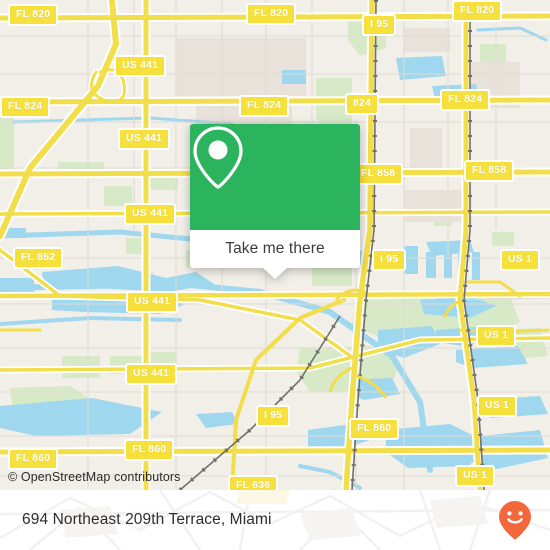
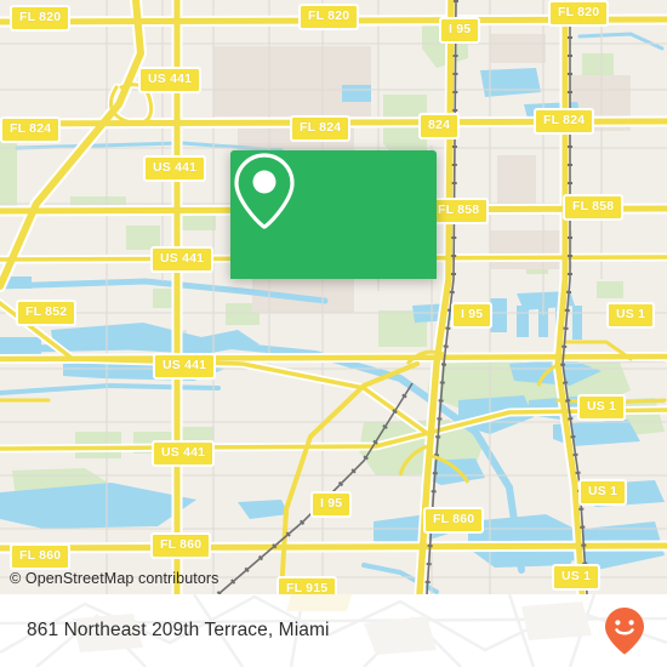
  FL 820
  FL 820
  I 95
  FL 820
  US 441
  FL 824
  FL 824
  824
  FL 824
  US 441
  FL 858
  FL 858
  US 441
  FL 852
  I 95
  US 1
  US 441
  US 1
  US 441
  US 1
  I 95
  FL 860
  FL 860
  FL 860
- FL 636
+ FL 915
  US 1
  © OpenStreetMap contributors
- Take me there
- 694 Northeast 209th Terrace, Miami
+ 861 Northeast 209th Terrace, Miami
